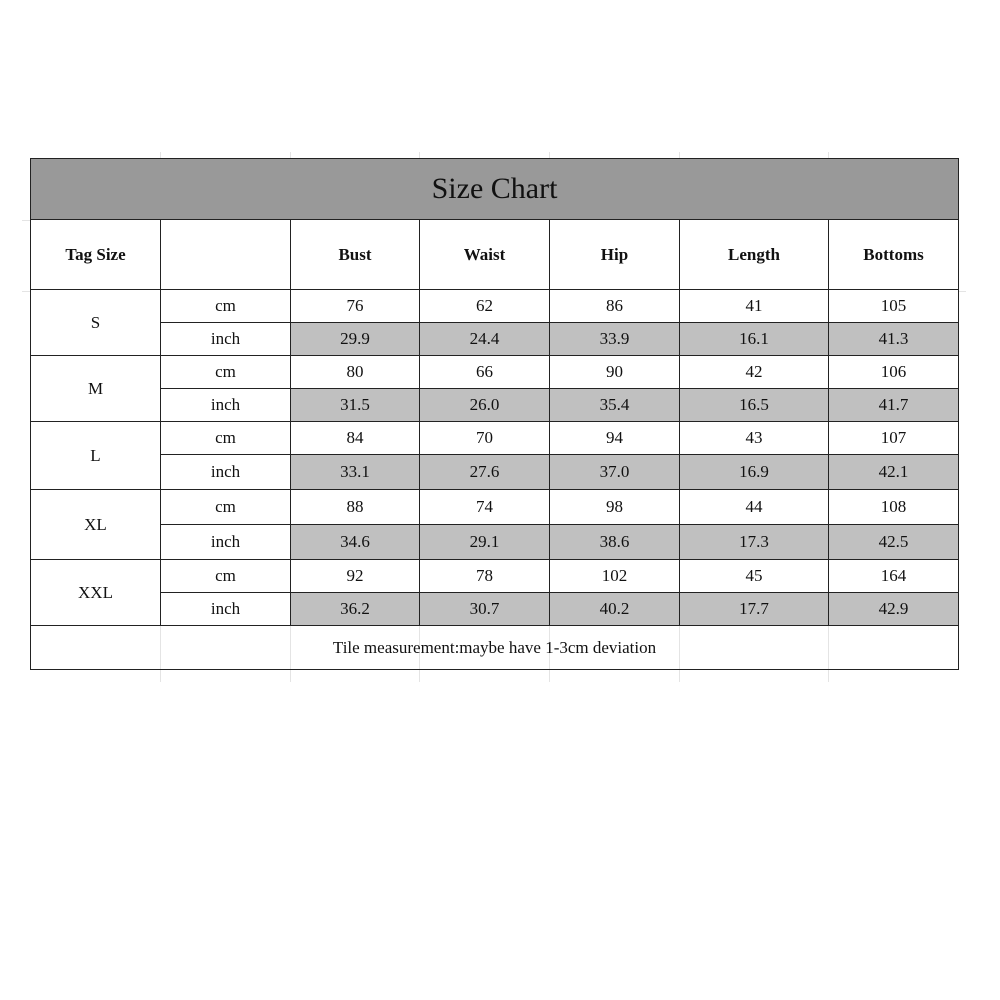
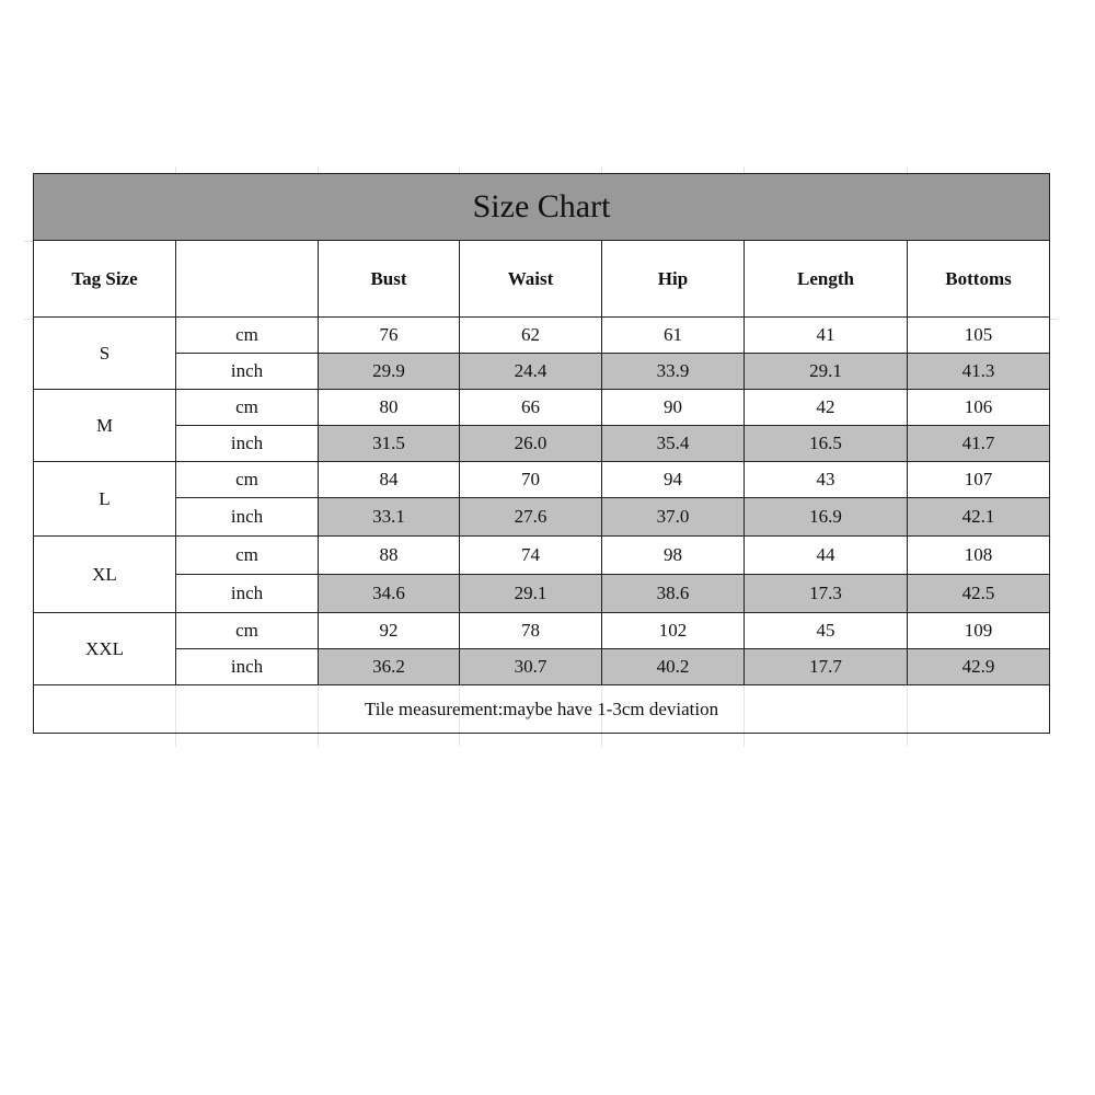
  Size Chart
  Tag Size		Bust	Waist	Hip	Length	Bottoms
- S	cm	76	62	86	41	105
+ S	cm	76	62	61	41	105
- inch	29.9	24.4	33.9	16.1	41.3
+ inch	29.9	24.4	33.9	29.1	41.3
  M	cm	80	66	90	42	106
  inch	31.5	26.0	35.4	16.5	41.7
  L	cm	84	70	94	43	107
  inch	33.1	27.6	37.0	16.9	42.1
  XL	cm	88	74	98	44	108
  inch	34.6	29.1	38.6	17.3	42.5
- XXL	cm	92	78	102	45	164
+ XXL	cm	92	78	102	45	109
  inch	36.2	30.7	40.2	17.7	42.9
  Tile measurement:maybe have 1-3cm deviation
